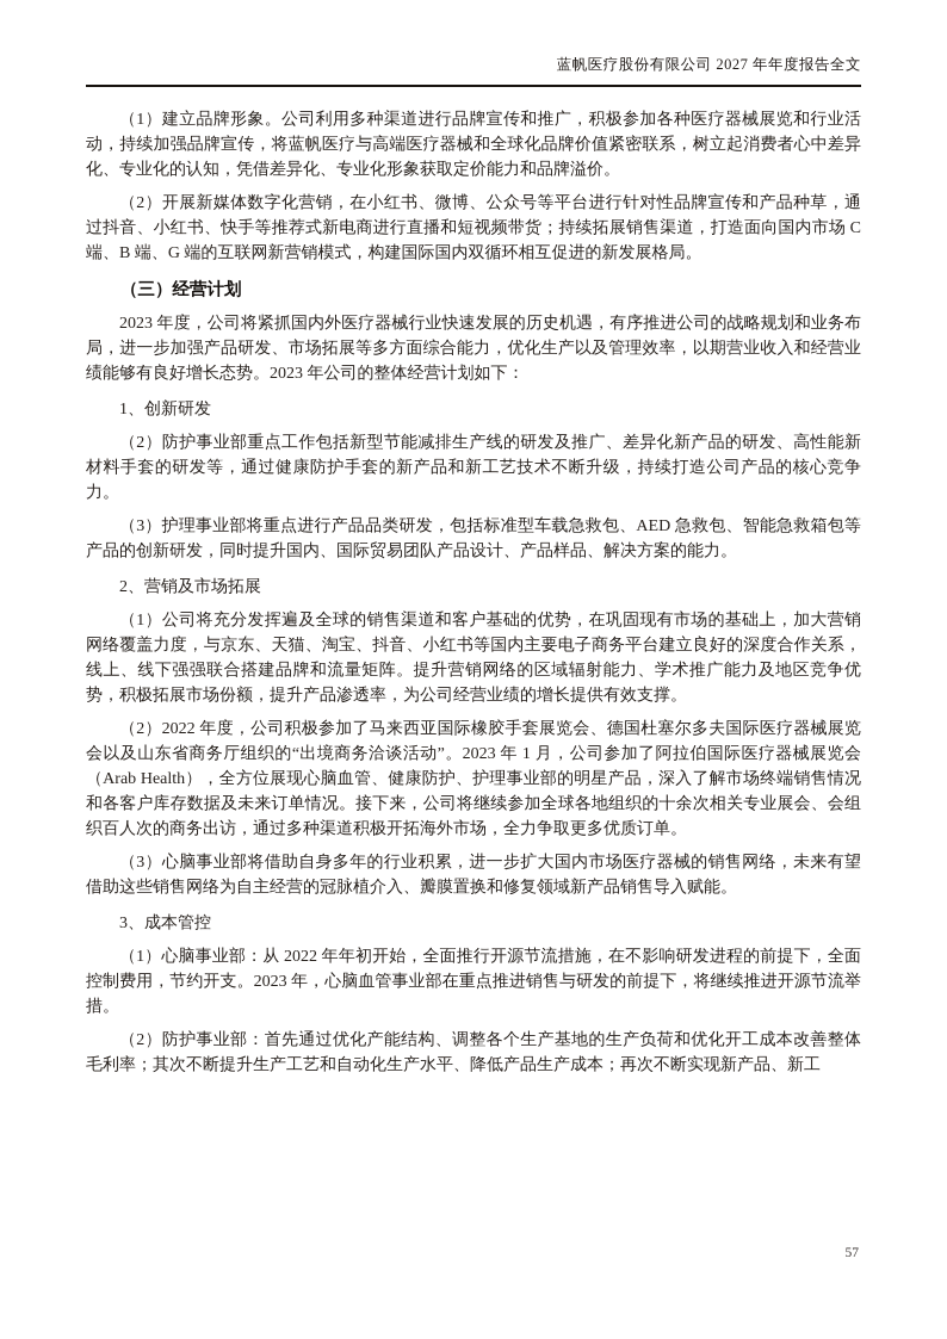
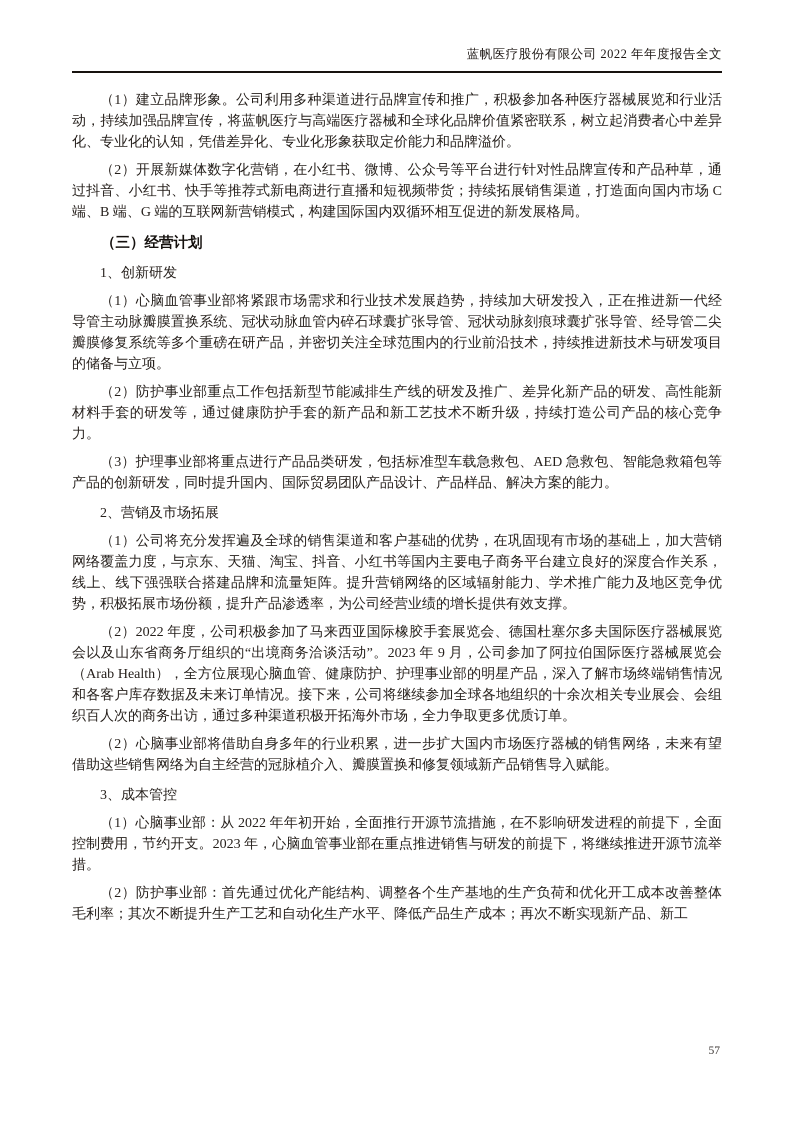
- 蓝帆医疗股份有限公司 2027 年年度报告全文
+ 蓝帆医疗股份有限公司 2022 年年度报告全文
  （1）建立品牌形象。公司利用多种渠道进行品牌宣传和推广，积极参加各种医疗器械展览和行业活动，持续加强品牌宣传，将蓝帆医疗与高端医疗器械和全球化品牌价值紧密联系，树立起消费者心中差异化、专业化的认知，凭借差异化、专业化形象获取定价能力和品牌溢价。
  （2）开展新媒体数字化营销，在小红书、微博、公众号等平台进行针对性品牌宣传和产品种草，通过抖音、小红书、快手等推荐式新电商进行直播和短视频带货；持续拓展销售渠道，打造面向国内市场 C 端、B 端、G 端的互联网新营销模式，构建国际国内双循环相互促进的新发展格局。
  （三）经营计划
- 2023 年度，公司将紧抓国内外医疗器械行业快速发展的历史机遇，有序推进公司的战略规划和业务布局，进一步加强产品研发、市场拓展等多方面综合能力，优化生产以及管理效率，以期营业收入和经营业绩能够有良好增长态势。2023 年公司的整体经营计划如下：
  1、创新研发
+ （1）心脑血管事业部将紧跟市场需求和行业技术发展趋势，持续加大研发投入，正在推进新一代经导管主动脉瓣膜置换系统、冠状动脉血管内碎石球囊扩张导管、冠状动脉刻痕球囊扩张导管、经导管二尖瓣膜修复系统等多个重磅在研产品，并密切关注全球范围内的行业前沿技术，持续推进新技术与研发项目的储备与立项。
  （2）防护事业部重点工作包括新型节能减排生产线的研发及推广、差异化新产品的研发、高性能新材料手套的研发等，通过健康防护手套的新产品和新工艺技术不断升级，持续打造公司产品的核心竞争力。
  （3）护理事业部将重点进行产品品类研发，包括标准型车载急救包、AED 急救包、智能急救箱包等产品的创新研发，同时提升国内、国际贸易团队产品设计、产品样品、解决方案的能力。
  2、营销及市场拓展
  （1）公司将充分发挥遍及全球的销售渠道和客户基础的优势，在巩固现有市场的基础上，加大营销网络覆盖力度，与京东、天猫、淘宝、抖音、小红书等国内主要电子商务平台建立良好的深度合作关系，线上、线下强强联合搭建品牌和流量矩阵。提升营销网络的区域辐射能力、学术推广能力及地区竞争优势，积极拓展市场份额，提升产品渗透率，为公司经营业绩的增长提供有效支撑。
- （2）2022 年度，公司积极参加了马来西亚国际橡胶手套展览会、德国杜塞尔多夫国际医疗器械展览会以及山东省商务厅组织的“出境商务洽谈活动”。2023 年 1 月，公司参加了阿拉伯国际医疗器械展览会（Arab Health），全方位展现心脑血管、健康防护、护理事业部的明星产品，深入了解市场终端销售情况和各客户库存数据及未来订单情况。接下来，公司将继续参加全球各地组织的十余次相关专业展会、会组织百人次的商务出访，通过多种渠道积极开拓海外市场，全力争取更多优质订单。
+ （2）2022 年度，公司积极参加了马来西亚国际橡胶手套展览会、德国杜塞尔多夫国际医疗器械展览会以及山东省商务厅组织的“出境商务洽谈活动”。2023 年 9 月，公司参加了阿拉伯国际医疗器械展览会（Arab Health），全方位展现心脑血管、健康防护、护理事业部的明星产品，深入了解市场终端销售情况和各客户库存数据及未来订单情况。接下来，公司将继续参加全球各地组织的十余次相关专业展会、会组织百人次的商务出访，通过多种渠道积极开拓海外市场，全力争取更多优质订单。
- （3）心脑事业部将借助自身多年的行业积累，进一步扩大国内市场医疗器械的销售网络，未来有望借助这些销售网络为自主经营的冠脉植介入、瓣膜置换和修复领域新产品销售导入赋能。
+ （2）心脑事业部将借助自身多年的行业积累，进一步扩大国内市场医疗器械的销售网络，未来有望借助这些销售网络为自主经营的冠脉植介入、瓣膜置换和修复领域新产品销售导入赋能。
  3、成本管控
  （1）心脑事业部：从 2022 年年初开始，全面推行开源节流措施，在不影响研发进程的前提下，全面控制费用，节约开支。2023 年，心脑血管事业部在重点推进销售与研发的前提下，将继续推进开源节流举措。
  （2）防护事业部：首先通过优化产能结构、调整各个生产基地的生产负荷和优化开工成本改善整体毛利率；其次不断提升生产工艺和自动化生产水平、降低产品生产成本；再次不断实现新产品、新工
  57
